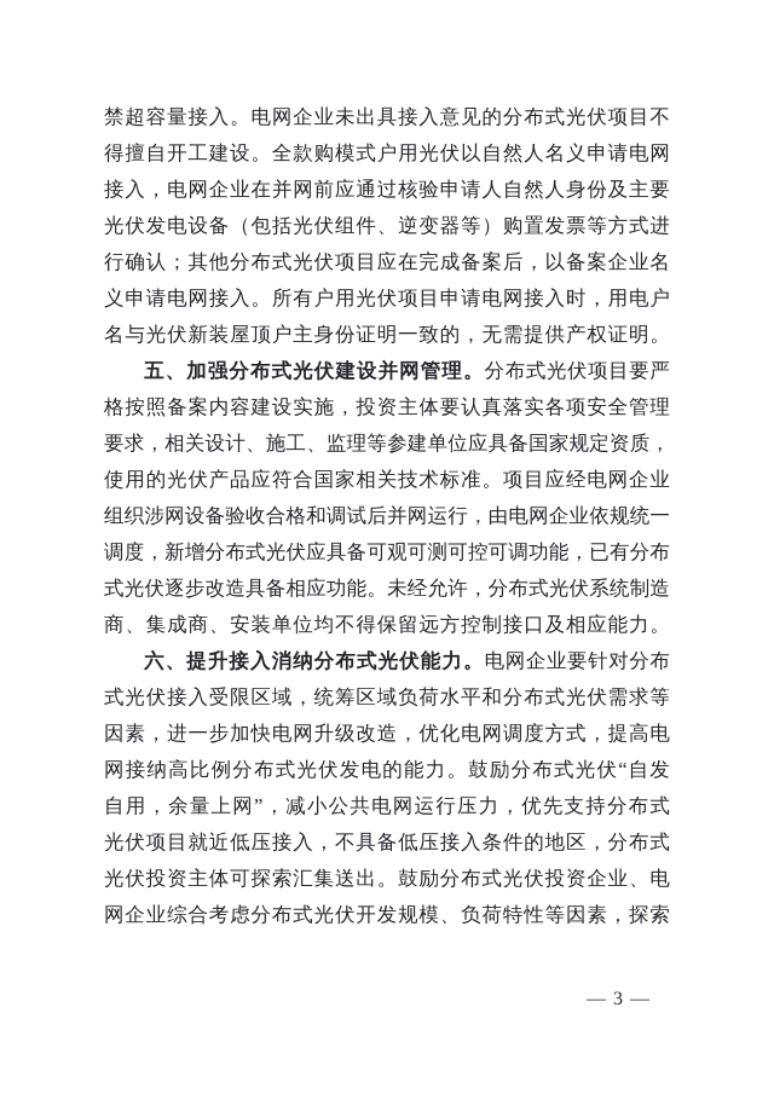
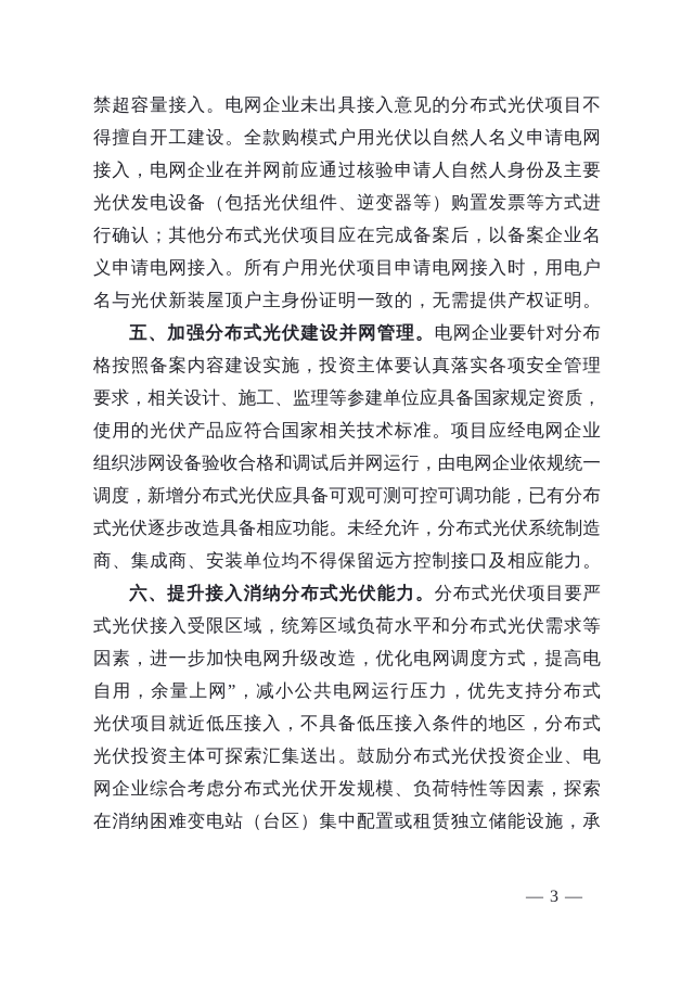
  禁超容量接入。电网企业未出具接入意见的分布式光伏项目不
  得擅自开工建设。全款购模式户用光伏以自然人名义申请电网
  接入，电网企业在并网前应通过核验申请人自然人身份及主要
  光伏发电设备（包括光伏组件、逆变器等）购置发票等方式进
  行确认；其他分布式光伏项目应在完成备案后，以备案企业名
  义申请电网接入。所有户用光伏项目申请电网接入时，用电户
  名与光伏新装屋顶户主身份证明一致的，无需提供产权证明。
- 五、加强分布式光伏建设并网管理。分布式光伏项目要严
+ 五、加强分布式光伏建设并网管理。电网企业要针对分布
  格按照备案内容建设实施，投资主体要认真落实各项安全管理
  要求，相关设计、施工、监理等参建单位应具备国家规定资质，
  使用的光伏产品应符合国家相关技术标准。项目应经电网企业
  组织涉网设备验收合格和调试后并网运行，由电网企业依规统一
  调度，新增分布式光伏应具备可观可测可控可调功能，已有分布
  式光伏逐步改造具备相应功能。未经允许，分布式光伏系统制造
  商、集成商、安装单位均不得保留远方控制接口及相应能力。
- 六、提升接入消纳分布式光伏能力。电网企业要针对分布
+ 六、提升接入消纳分布式光伏能力。分布式光伏项目要严
  式光伏接入受限区域，统筹区域负荷水平和分布式光伏需求等
  因素，进一步加快电网升级改造，优化电网调度方式，提高电
- 网接纳高比例分布式光伏发电的能力。鼓励分布式光伏“自发
  自用，余量上网”，减小公共电网运行压力，优先支持分布式
  光伏项目就近低压接入，不具备低压接入条件的地区，分布式
  光伏投资主体可探索汇集送出。鼓励分布式光伏投资企业、电
  网企业综合考虑分布式光伏开发规模、负荷特性等因素，探索
+ 在消纳困难变电站（台区）集中配置或租赁独立储能设施，承
  — 3 —
